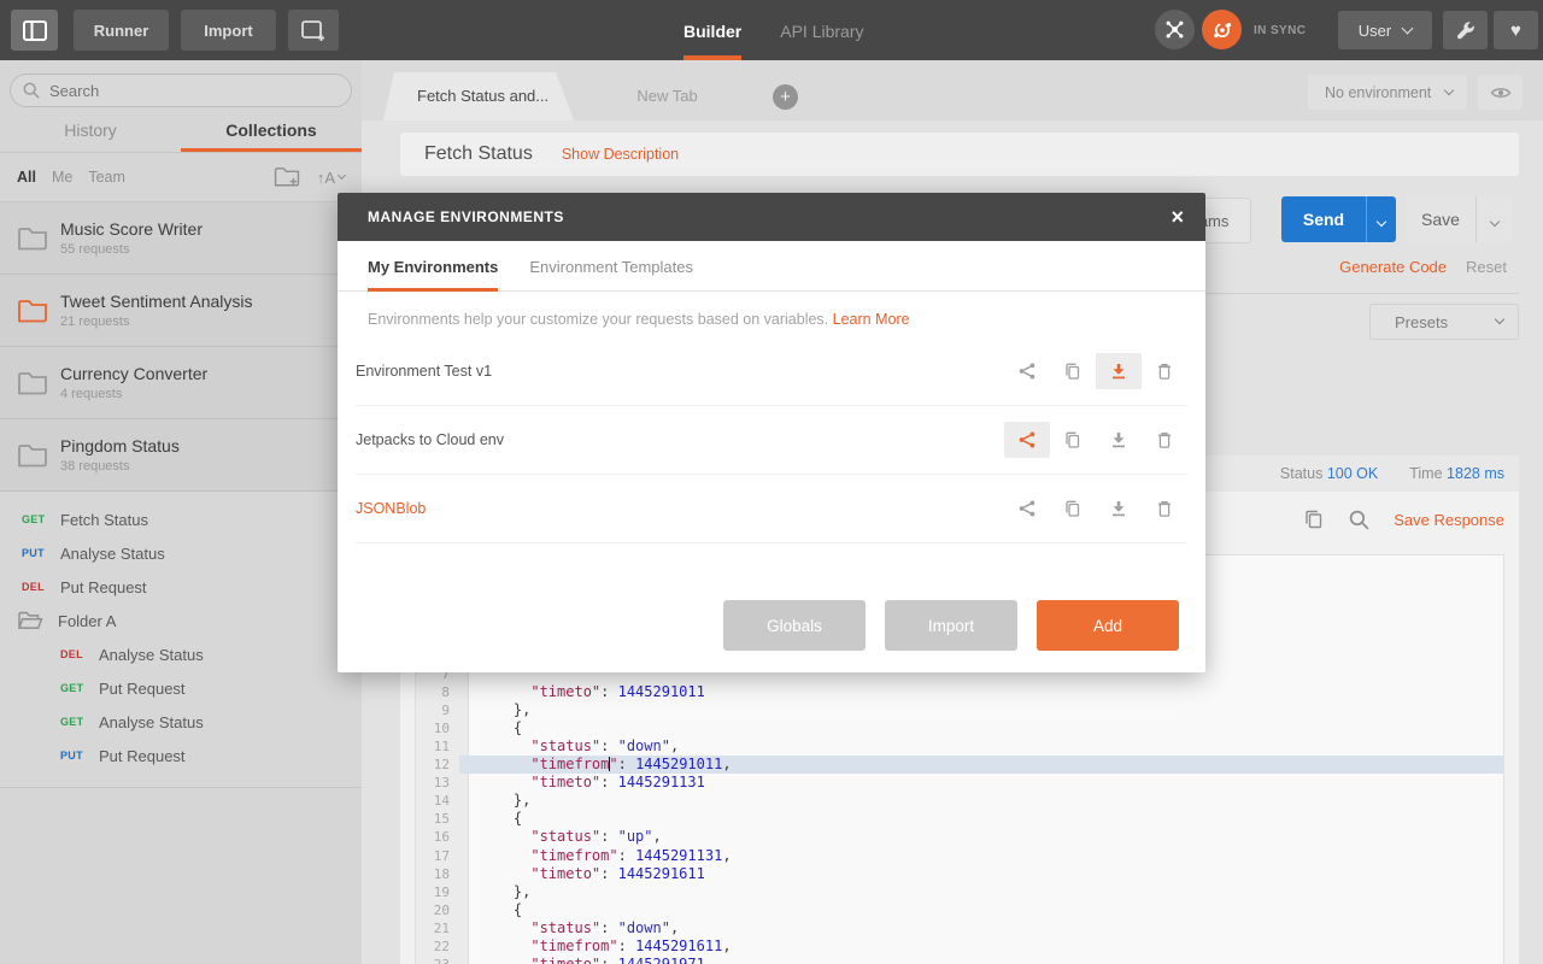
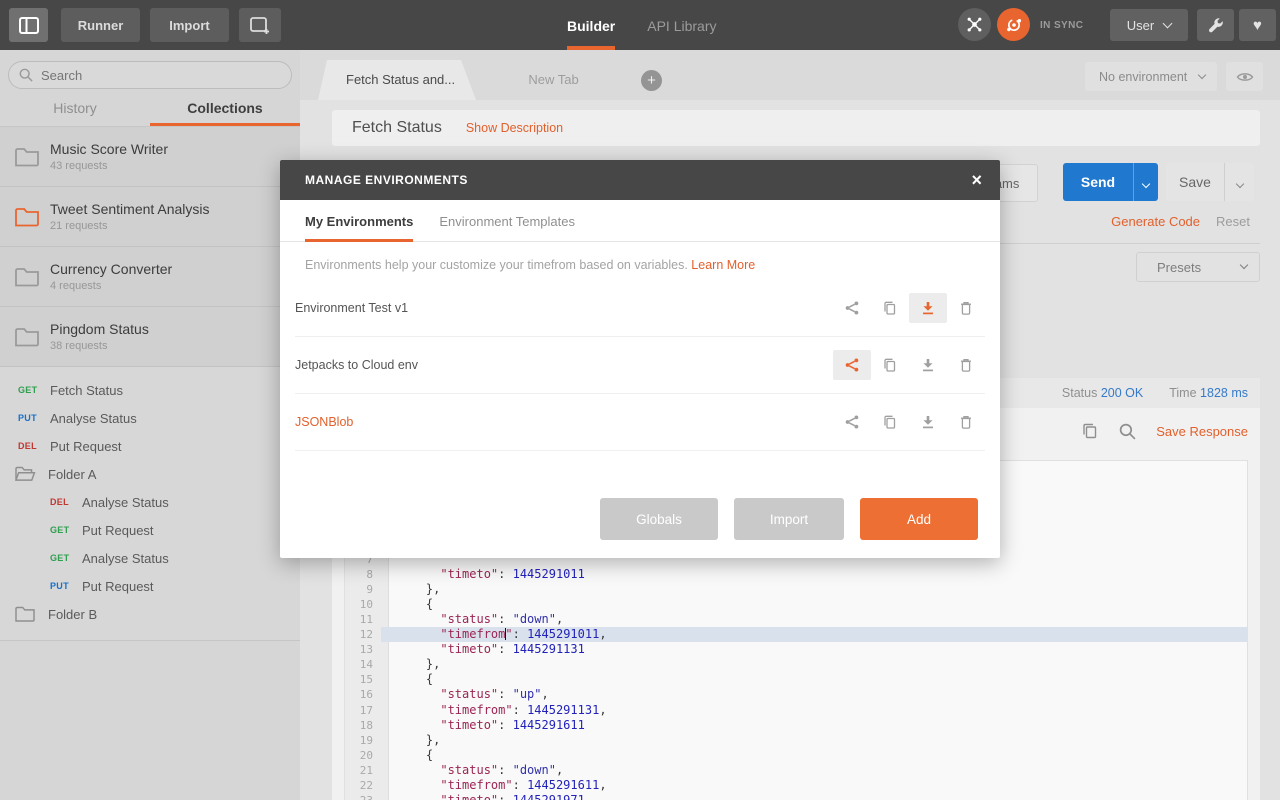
  Runner
  Import
  Builder
  API Library
  IN SYNC
  User
  ♥
  Search
  History
  Collections
- All
- Me
- Team
- ↑A
  Music Score Writer
- 55 requests
+ 43 requests
  Tweet Sentiment Analysis
  21 requests
  Currency Converter
  4 requests
  Pingdom Status
  38 requests
  GET
  Fetch Status
  PUT
  Analyse Status
  DEL
  Put Request
  Folder A
  DEL
  Analyse Status
  GET
  Put Request
  GET
  Analyse Status
  PUT
  Put Request
+ Folder B
  Fetch Status and...
  New Tab
  +
  No environment
  Fetch Status
  Show Description
  Send
  Save
  Generate Code
  Reset
  Presets
- Status 100 OK
+ Status 200 OK
  Time 1828 ms
  Save Response
  7
  8
  "timeto": 1445291011
  9
  },
  10
  {
  11
  "status": "down",
  12
  "timefrom": 1445291011,
  13
  "timeto": 1445291131
  14
  },
  15
  {
  16
  "status": "up",
  17
  "timefrom": 1445291131,
  18
  "timeto": 1445291611
  19
  },
  20
  {
  21
  "status": "down",
  22
  "timefrom": 1445291611,
  MANAGE ENVIRONMENTS
  ×
  My Environments
  Environment Templates
- Environments help your customize your requests based on variables. Learn More
+ Environments help your customize your timefrom based on variables. Learn More
  Environment Test v1
  Jetpacks to Cloud env
  JSONBlob
  Globals
  Import
  Add
